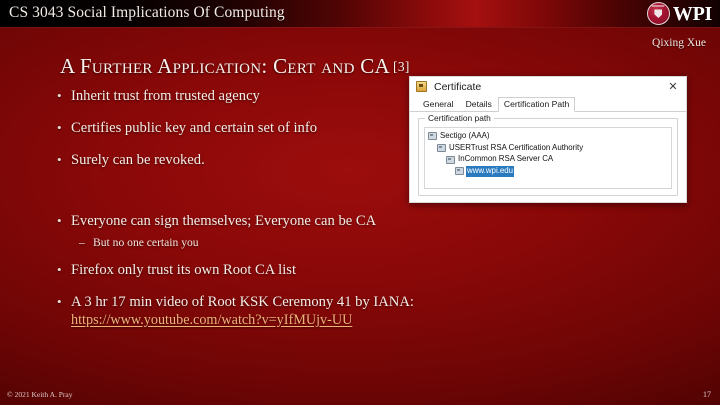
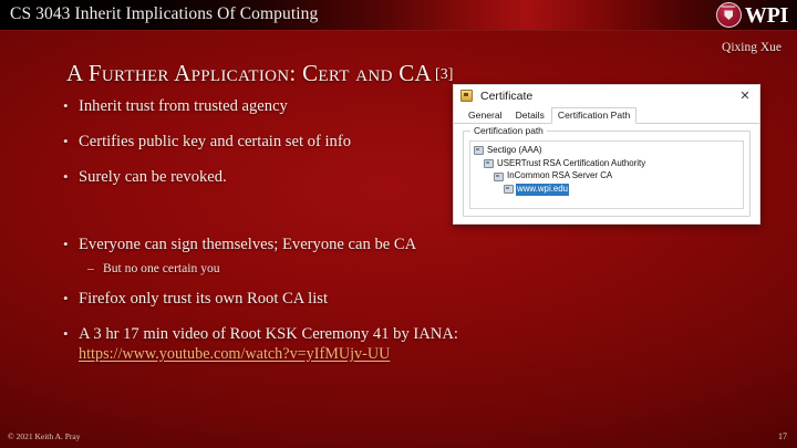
- CS 3043 Social Implications Of Computing
+ CS 3043 Inherit Implications Of Computing
  WPI
  Qixing Xue
  A Further Application: Cert and CA [3]
  •
  Inherit trust from trusted agency
  •
  Certifies public key and certain set of info
  •
  Surely can be revoked.
  •
  Everyone can sign themselves; Everyone can be CA
  –
  But no one certain you
  •
  Firefox only trust its own Root CA list
  •
  A 3 hr 17 min video of Root KSK Ceremony 41 by IANA:
  https://www.youtube.com/watch?v=yIfMUjv-UU
  Certificate
  ✕
  General
  Details
  Certification Path
  Certification path
  Sectigo (AAA)
  USERTrust RSA Certification Authority
  InCommon RSA Server CA
  www.wpi.edu
  © 2021 Keith A. Pray
  17
